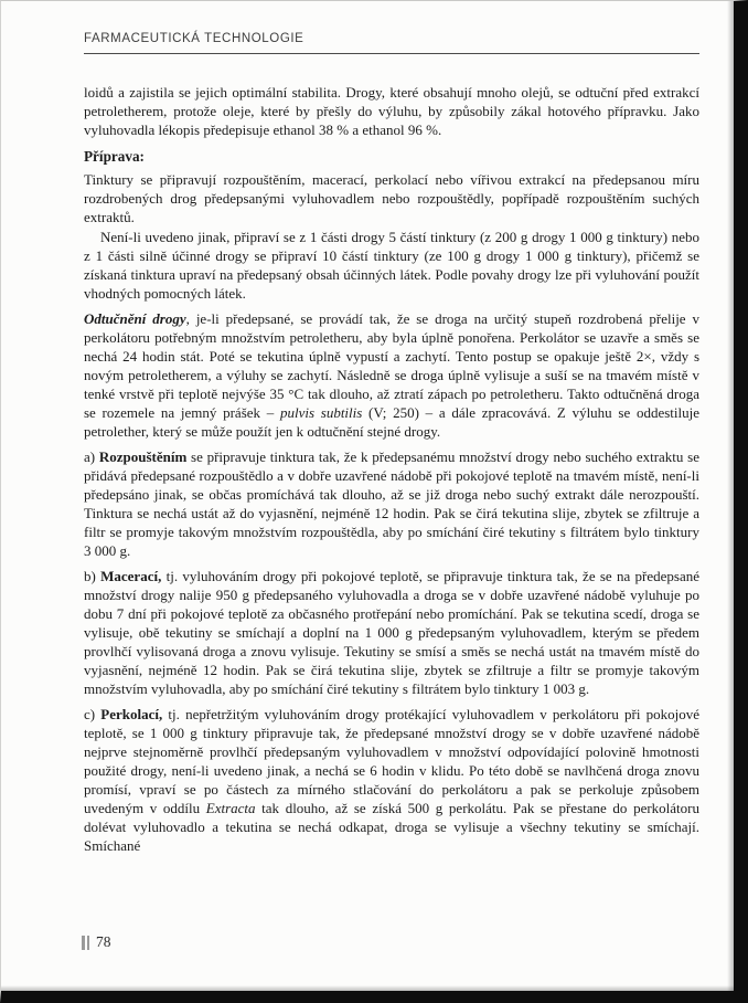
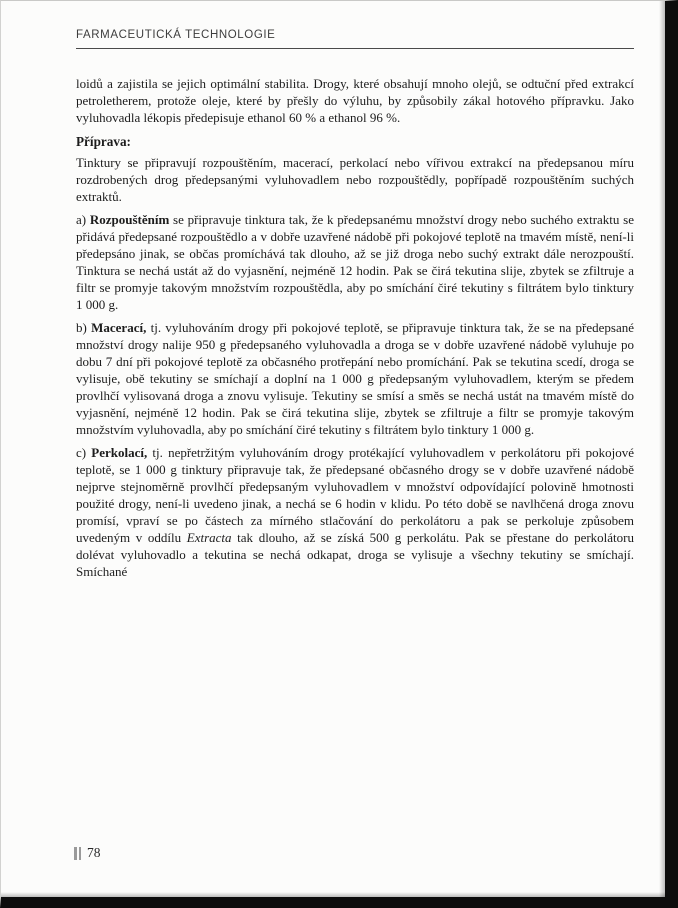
  FARMACEUTICKÁ TECHNOLOGIE
- loidů a zajistila se jejich optimální stabilita. Drogy, které obsahují mnoho olejů, se odtuční před extrakcí petroletherem, protože oleje, které by přešly do výluhu, by způsobily zákal hotového přípravku. Jako vyluhovadla lékopis předepisuje ethanol 38 % a ethanol 96 %.
+ loidů a zajistila se jejich optimální stabilita. Drogy, které obsahují mnoho olejů, se odtuční před extrakcí petroletherem, protože oleje, které by přešly do výluhu, by způsobily zákal hotového přípravku. Jako vyluhovadla lékopis předepisuje ethanol 60 % a ethanol 96 %.
  Příprava:
  Tinktury se připravují rozpouštěním, macerací, perkolací nebo vířivou extrakcí na předepsanou míru rozdrobených drog předepsanými vyluhovadlem nebo rozpouštědly, popřípadě rozpouštěním suchých extraktů.
- Není-li uvedeno jinak, připraví se z 1 části drogy 5 částí tinktury (z 200 g drogy 1 000 g tinktury) nebo z 1 části silně účinné drogy se připraví 10 částí tinktury (ze 100 g drogy 1 000 g tinktury), přičemž se získaná tinktura upraví na předepsaný obsah účinných látek. Podle povahy drogy lze při vyluhování použít vhodných pomocných látek.
- Odtučnění drogy, je-li předepsané, se provádí tak, že se droga na určitý stupeň rozdrobená přelije v perkolátoru potřebným množstvím petroletheru, aby byla úplně ponořena. Perkolátor se uzavře a směs se nechá 24 hodin stát. Poté se tekutina úplně vypustí a zachytí. Tento postup se opakuje ještě 2×, vždy s novým petroletherem, a výluhy se zachytí. Následně se droga úplně vylisuje a suší se na tmavém místě v tenké vrstvě při teplotě nejvýše 35 °C tak dlouho, až ztratí zápach po petroletheru. Takto odtučněná droga se rozemele na jemný prášek – pulvis subtilis (V; 250) – a dále zpracovává. Z výluhu se oddestiluje petrolether, který se může použít jen k odtučnění stejné drogy.
- a) Rozpouštěním se připravuje tinktura tak, že k předepsanému množství drogy nebo suchého extraktu se přidává předepsané rozpouštědlo a v dobře uzavřené nádobě při pokojové teplotě na tmavém místě, není-li předepsáno jinak, se občas promíchává tak dlouho, až se již droga nebo suchý extrakt dále nerozpouští. Tinktura se nechá ustát až do vyjasnění, nejméně 12 hodin. Pak se čirá tekutina slije, zbytek se zfiltruje a filtr se promyje takovým množstvím rozpouštědla, aby po smíchání čiré tekutiny s filtrátem bylo tinktury 3 000 g.
+ a) Rozpouštěním se připravuje tinktura tak, že k předepsanému množství drogy nebo suchého extraktu se přidává předepsané rozpouštědlo a v dobře uzavřené nádobě při pokojové teplotě na tmavém místě, není-li předepsáno jinak, se občas promíchává tak dlouho, až se již droga nebo suchý extrakt dále nerozpouští. Tinktura se nechá ustát až do vyjasnění, nejméně 12 hodin. Pak se čirá tekutina slije, zbytek se zfiltruje a filtr se promyje takovým množstvím rozpouštědla, aby po smíchání čiré tekutiny s filtrátem bylo tinktury 1 000 g.
- b) Macerací, tj. vyluhováním drogy při pokojové teplotě, se připravuje tinktura tak, že se na předepsané množství drogy nalije 950 g předepsaného vyluhovadla a droga se v dobře uzavřené nádobě vyluhuje po dobu 7 dní při pokojové teplotě za občasného protřepání nebo promíchání. Pak se tekutina scedí, droga se vylisuje, obě tekutiny se smíchají a doplní na 1 000 g předepsaným vyluhovadlem, kterým se předem provlhčí vylisovaná droga a znovu vylisuje. Tekutiny se smísí a směs se nechá ustát na tmavém místě do vyjasnění, nejméně 12 hodin. Pak se čirá tekutina slije, zbytek se zfiltruje a filtr se promyje takovým množstvím vyluhovadla, aby po smíchání čiré tekutiny s filtrátem bylo tinktury 1 003 g.
+ b) Macerací, tj. vyluhováním drogy při pokojové teplotě, se připravuje tinktura tak, že se na předepsané množství drogy nalije 950 g předepsaného vyluhovadla a droga se v dobře uzavřené nádobě vyluhuje po dobu 7 dní při pokojové teplotě za občasného protřepání nebo promíchání. Pak se tekutina scedí, droga se vylisuje, obě tekutiny se smíchají a doplní na 1 000 g předepsaným vyluhovadlem, kterým se předem provlhčí vylisovaná droga a znovu vylisuje. Tekutiny se smísí a směs se nechá ustát na tmavém místě do vyjasnění, nejméně 12 hodin. Pak se čirá tekutina slije, zbytek se zfiltruje a filtr se promyje takovým množstvím vyluhovadla, aby po smíchání čiré tekutiny s filtrátem bylo tinktury 1 000 g.
- c) Perkolací, tj. nepřetržitým vyluhováním drogy protékající vyluhovadlem v perkolátoru při pokojové teplotě, se 1 000 g tinktury připravuje tak, že předepsané množství drogy se v dobře uzavřené nádobě nejprve stejnoměrně provlhčí předepsaným vyluhovadlem v množství odpovídající polovině hmotnosti použité drogy, není-li uvedeno jinak, a nechá se 6 hodin v klidu. Po této době se navlhčená droga znovu promísí, vpraví se po částech za mírného stlačování do perkolátoru a pak se perkoluje způsobem uvedeným v oddílu Extracta tak dlouho, až se získá 500 g perkolátu. Pak se přestane do perkolátoru dolévat vyluhovadlo a tekutina se nechá odkapat, droga se vylisuje a všechny tekutiny se smíchají. Smíchané
+ c) Perkolací, tj. nepřetržitým vyluhováním drogy protékající vyluhovadlem v perkolátoru při pokojové teplotě, se 1 000 g tinktury připravuje tak, že předepsané občasného drogy se v dobře uzavřené nádobě nejprve stejnoměrně provlhčí předepsaným vyluhovadlem v množství odpovídající polovině hmotnosti použité drogy, není-li uvedeno jinak, a nechá se 6 hodin v klidu. Po této době se navlhčená droga znovu promísí, vpraví se po částech za mírného stlačování do perkolátoru a pak se perkoluje způsobem uvedeným v oddílu Extracta tak dlouho, až se získá 500 g perkolátu. Pak se přestane do perkolátoru dolévat vyluhovadlo a tekutina se nechá odkapat, droga se vylisuje a všechny tekutiny se smíchají. Smíchané
  78
